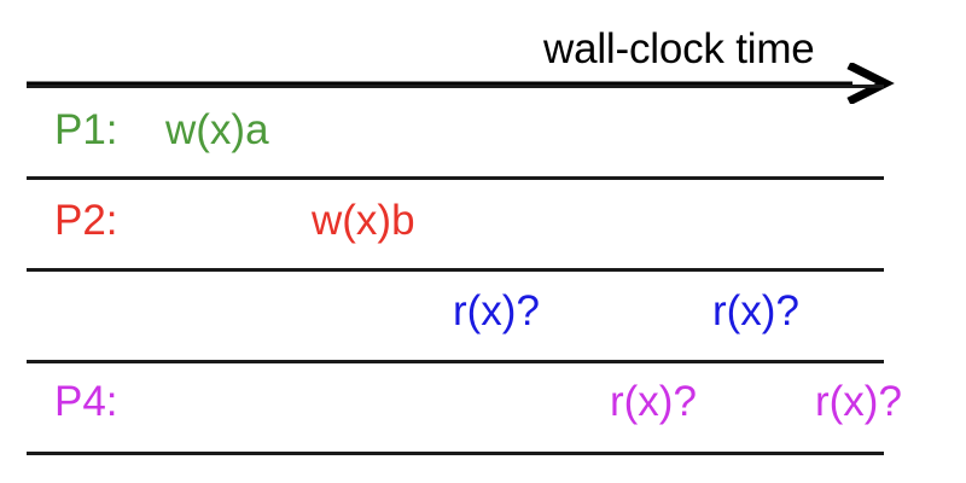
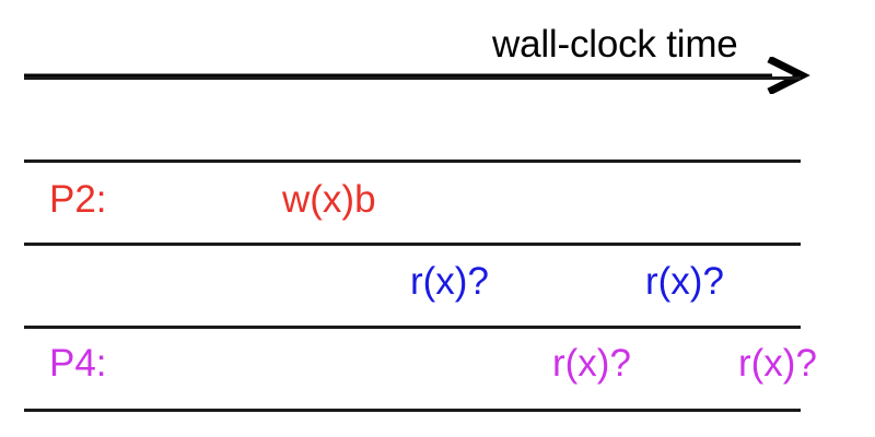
  wall-clock time
- P1:
- w(x)a
  P2:
  w(x)b
  r(x)?
  r(x)?
  P4:
  r(x)?
  r(x)?
